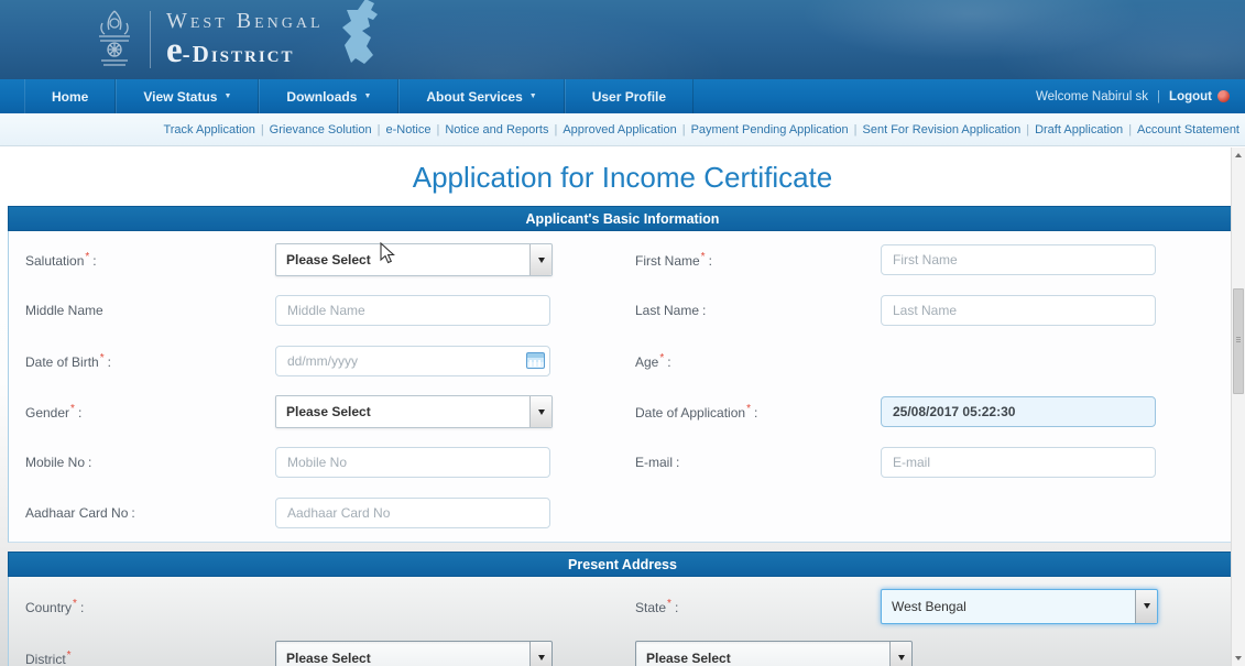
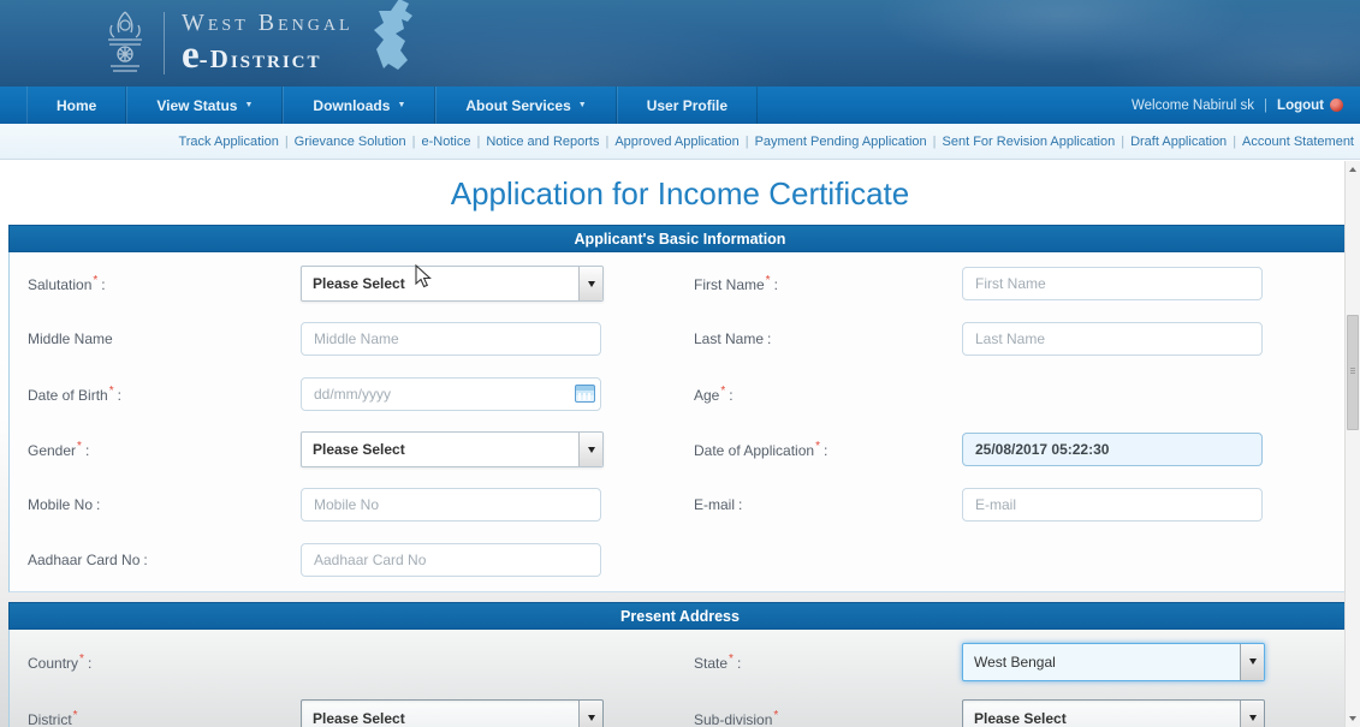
  West Bengal
  e-District
  Home
  View Status
  Downloads
  About Services
  User Profile
  Welcome Nabirul sk
  |
  Logout
  Track Application
  |
  Grievance Solution
  |
  e-Notice
  |
  Notice and Reports
  |
  Approved Application
  |
  Payment Pending Application
  |
  Sent For Revision Application
  |
  Draft Application
  |
  Account Statement
  Application for Income Certificate
  Applicant's Basic Information
  Salutation* :
  Please Select
  First Name* :
  First Name
  Middle Name
  Middle Name
  Last Name :
  Last Name
  Date of Birth* :
  dd/mm/yyyy
  Age* :
  Gender* :
  Please Select
  Date of Application* :
  25/08/2017 05:22:30
  Mobile No :
  Mobile No
  E-mail :
  E-mail
  Aadhaar Card No :
  Aadhaar Card No
  Present Address
  Country* :
  State* :
  West Bengal
  District*
  Please Select
+ Sub-division*
  Please Select
